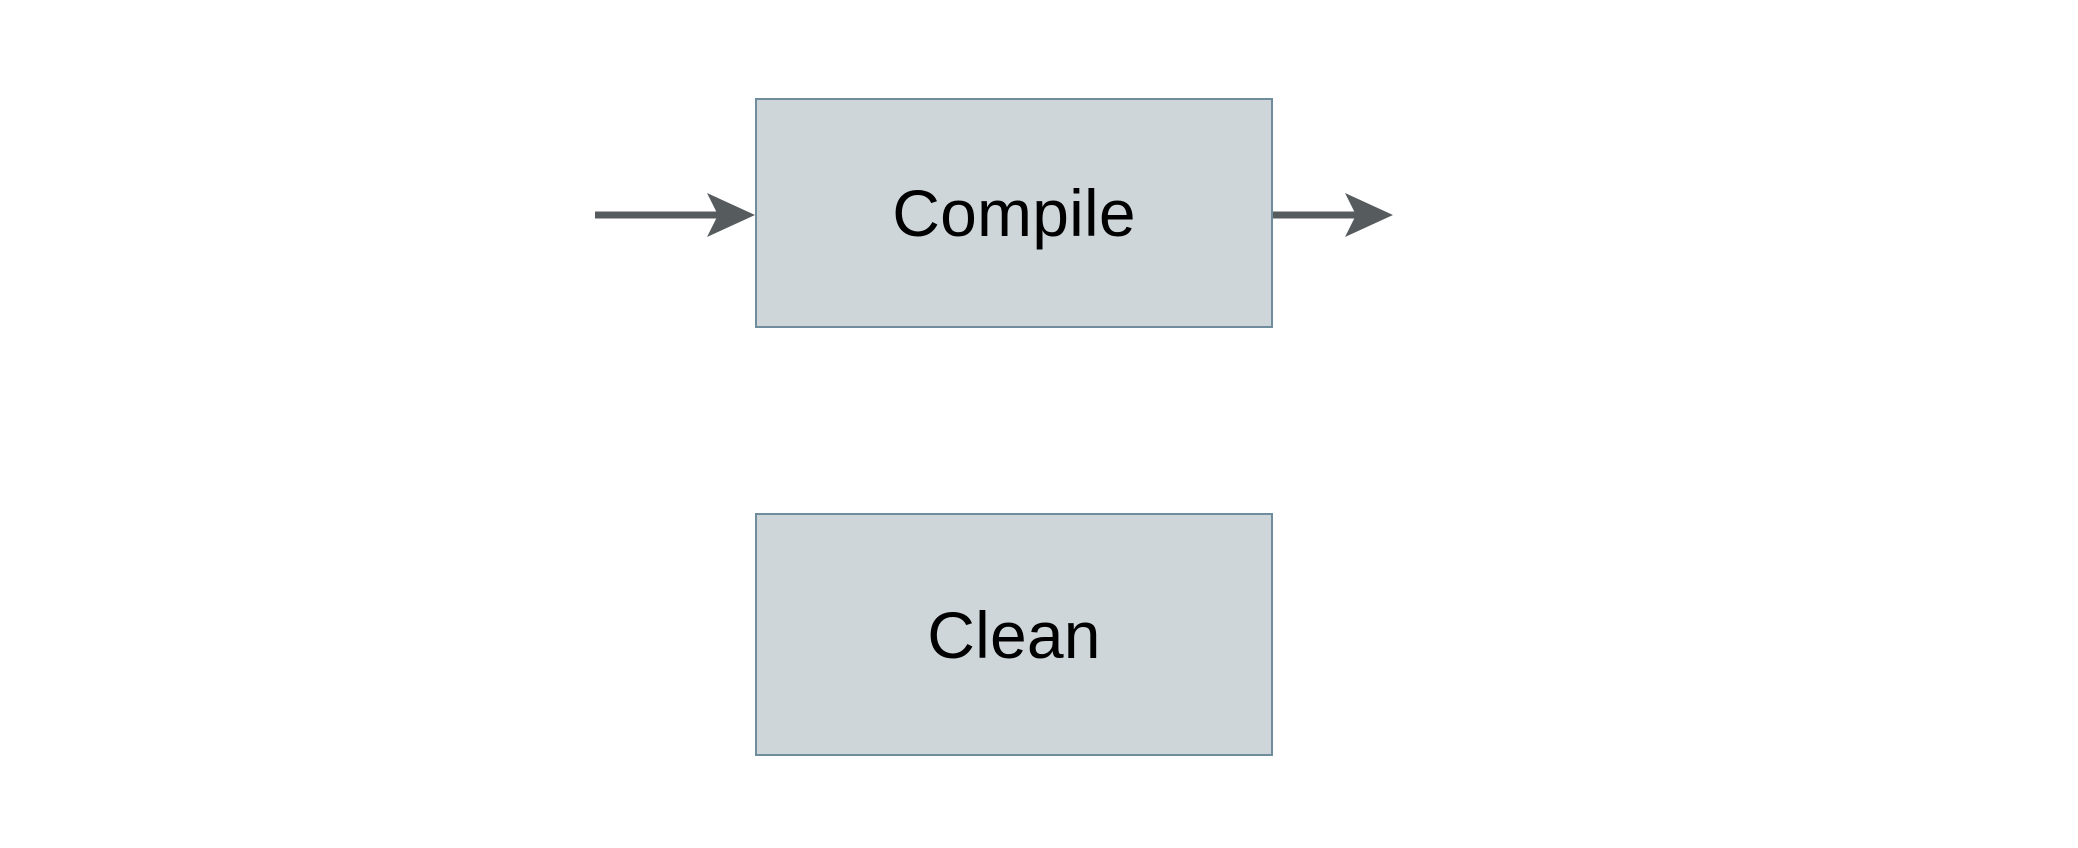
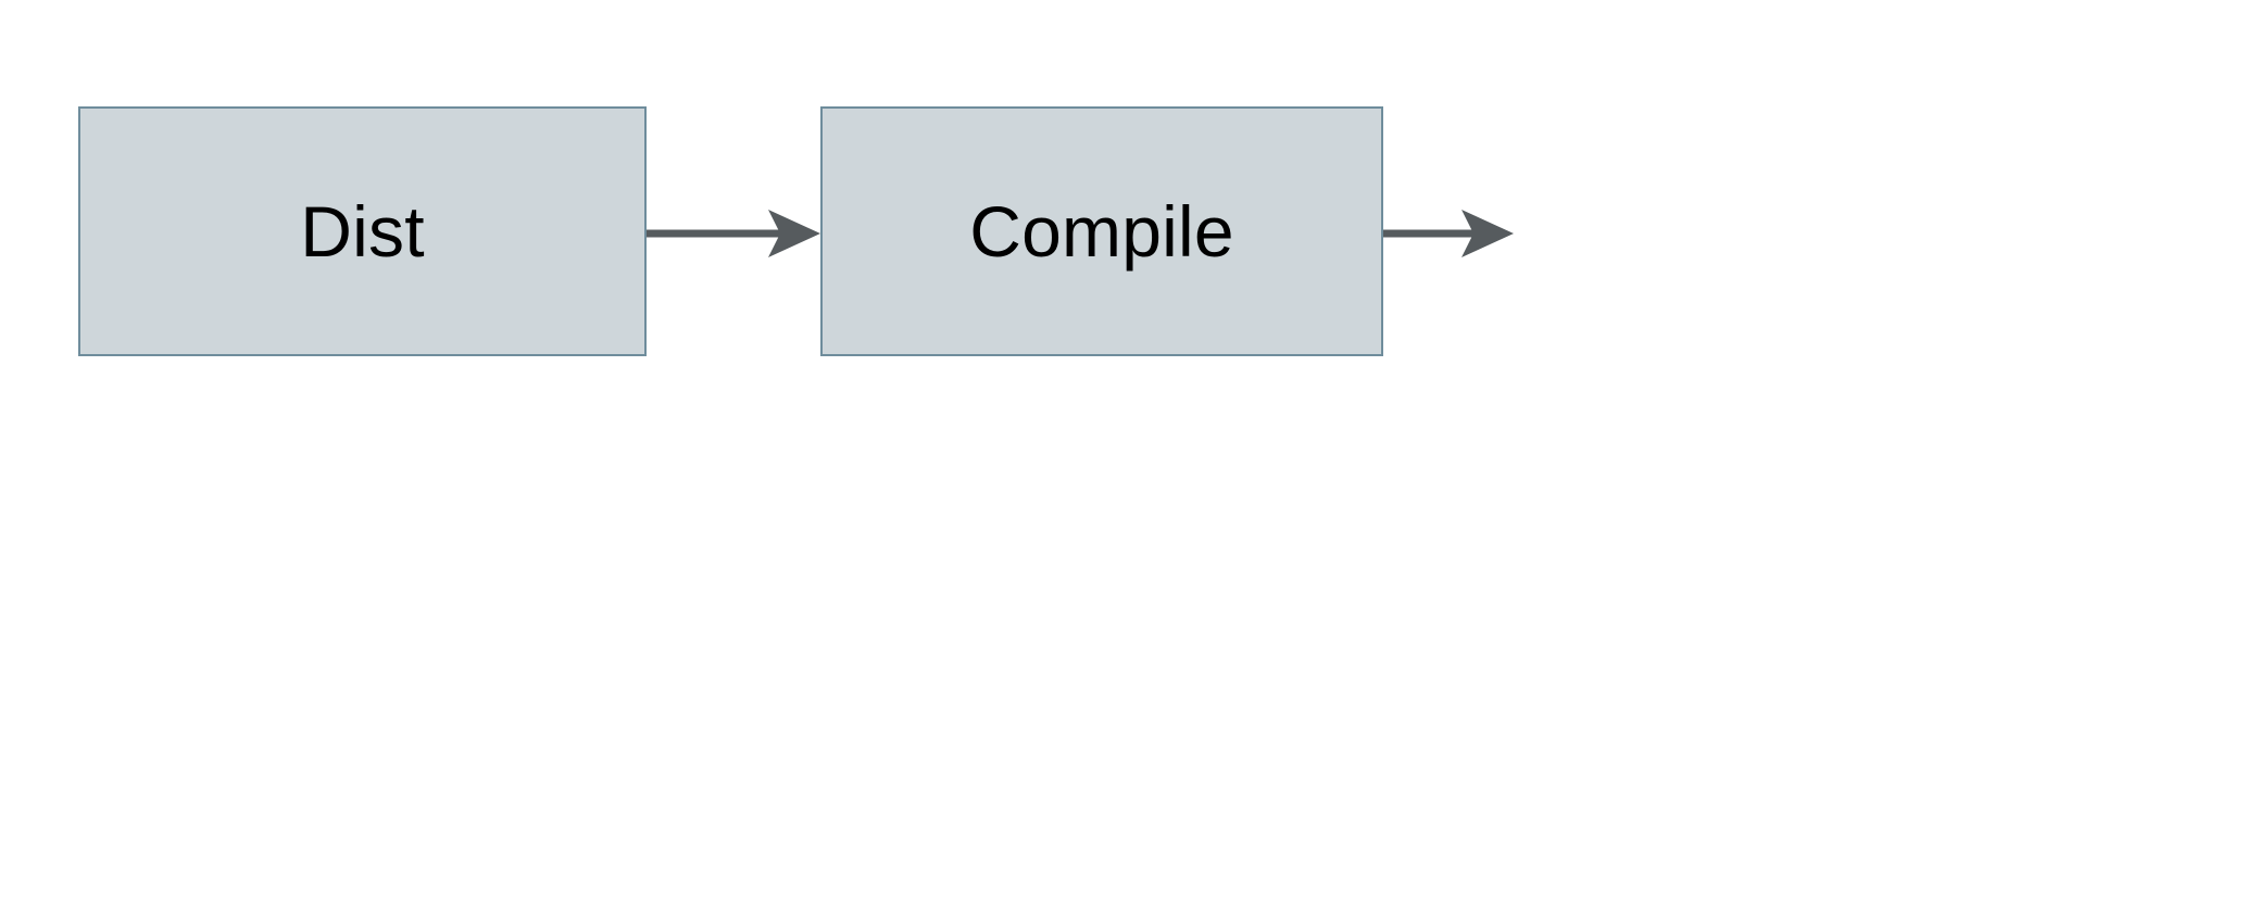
+ Dist
  Compile
- Clean
